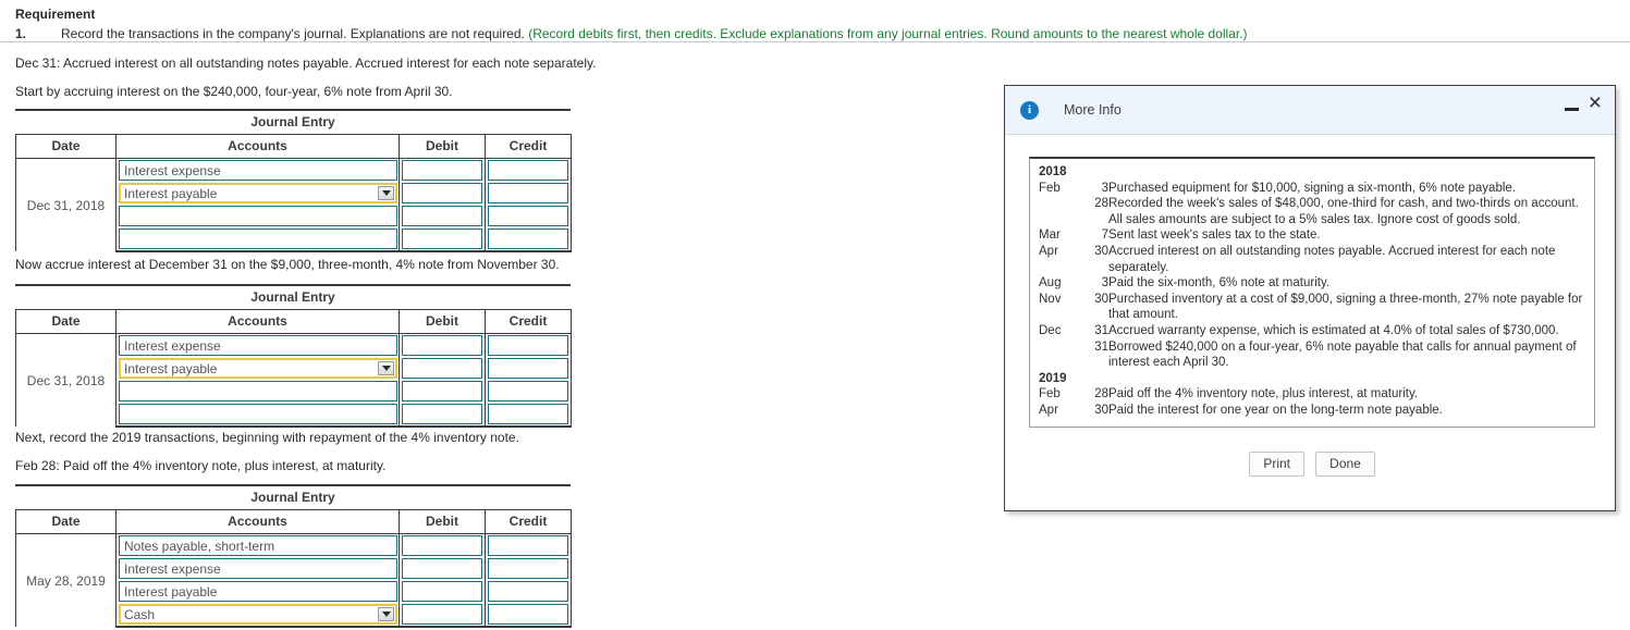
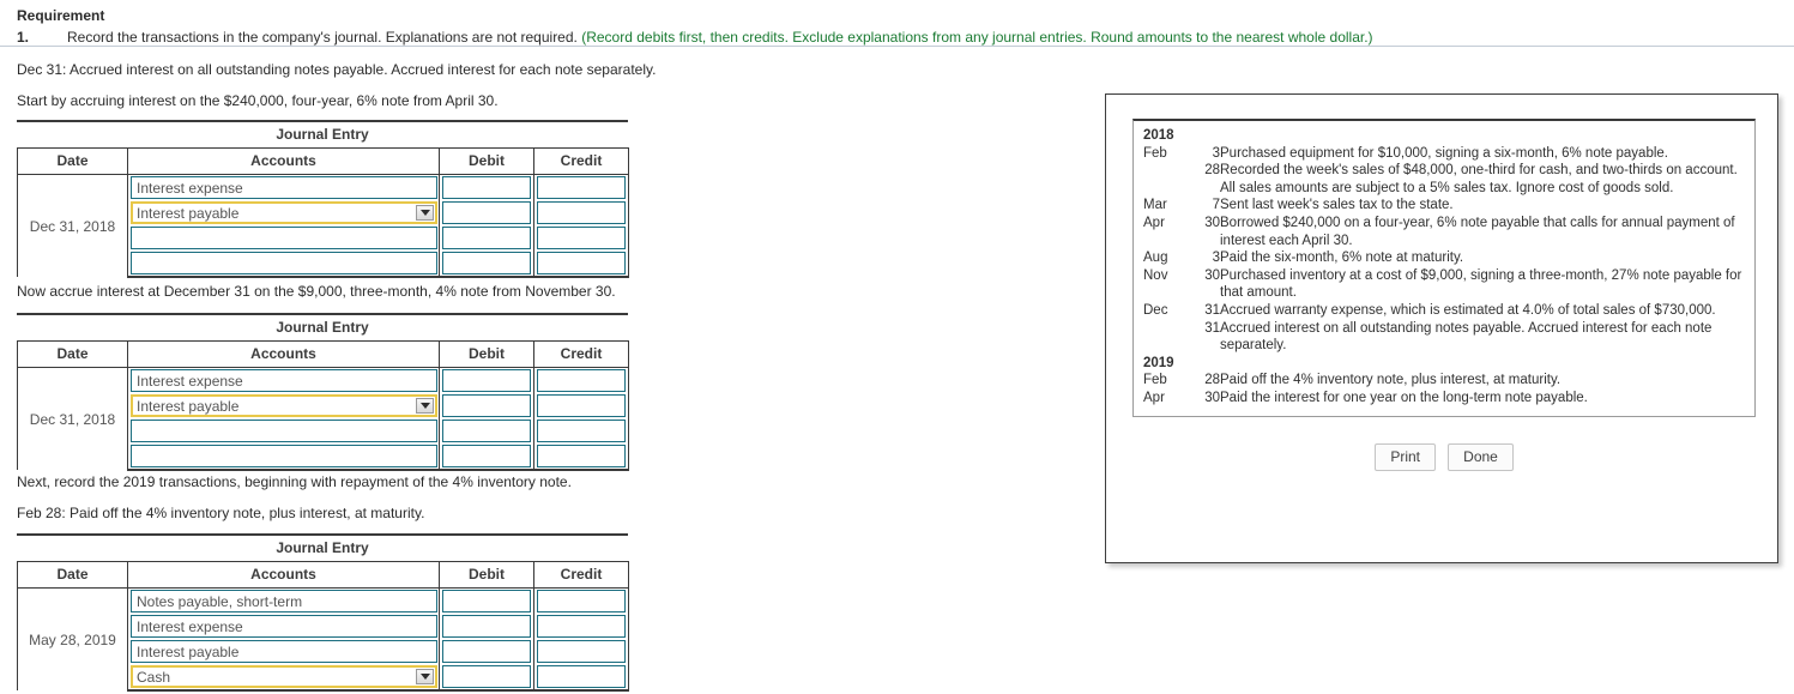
  Requirement
  1.
  Record the transactions in the company's journal. Explanations are not required. (Record debits first, then credits. Exclude explanations from any journal entries. Round amounts to the nearest whole dollar.)
  Dec 31: Accrued interest on all outstanding notes payable. Accrued interest for each note separately.
  Start by accruing interest on the $240,000, four-year, 6% note from April 30.
  Journal Entry
  Date	Accounts	Debit	Credit
  Dec 31, 2018	Interest expense
  Interest payable
  Now accrue interest at December 31 on the $9,000, three-month, 4% note from November 30.
  Journal Entry
  Date	Accounts	Debit	Credit
  Dec 31, 2018	Interest expense
  Interest payable
  Next, record the 2019 transactions, beginning with repayment of the 4% inventory note.
  Feb 28: Paid off the 4% inventory note, plus interest, at maturity.
  Journal Entry
  Date	Accounts	Debit	Credit
  May 28, 2019	Notes payable, short-term
  Interest expense
  Interest payable
  Cash
- i
- More Info
- ×
  2018
  Feb	3	Purchased equipment for $10,000, signing a six-month, 6% note payable.
  	28	Recorded the week's sales of $48,000, one-third for cash, and two-thirds on account. All sales amounts are subject to a 5% sales tax. Ignore cost of goods sold.
  Mar	7	Sent last week's sales tax to the state.
- Apr	30	Accrued interest on all outstanding notes payable. Accrued interest for each note separately.
+ Apr	30	Borrowed $240,000 on a four-year, 6% note payable that calls for annual payment of interest each April 30.
  Aug	3	Paid the six-month, 6% note at maturity.
  Nov	30	Purchased inventory at a cost of $9,000, signing a three-month, 27% note payable for that amount.
  Dec	31	Accrued warranty expense, which is estimated at 4.0% of total sales of $730,000.
- 	31	Borrowed $240,000 on a four-year, 6% note payable that calls for annual payment of interest each April 30.
+ 	31	Accrued interest on all outstanding notes payable. Accrued interest for each note separately.
  2019
  Feb	28	Paid off the 4% inventory note, plus interest, at maturity.
  Apr	30	Paid the interest for one year on the long-term note payable.
  Print
  Done
